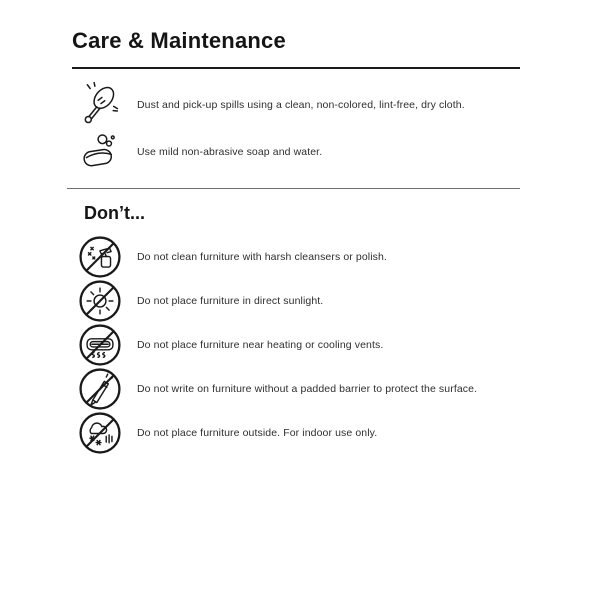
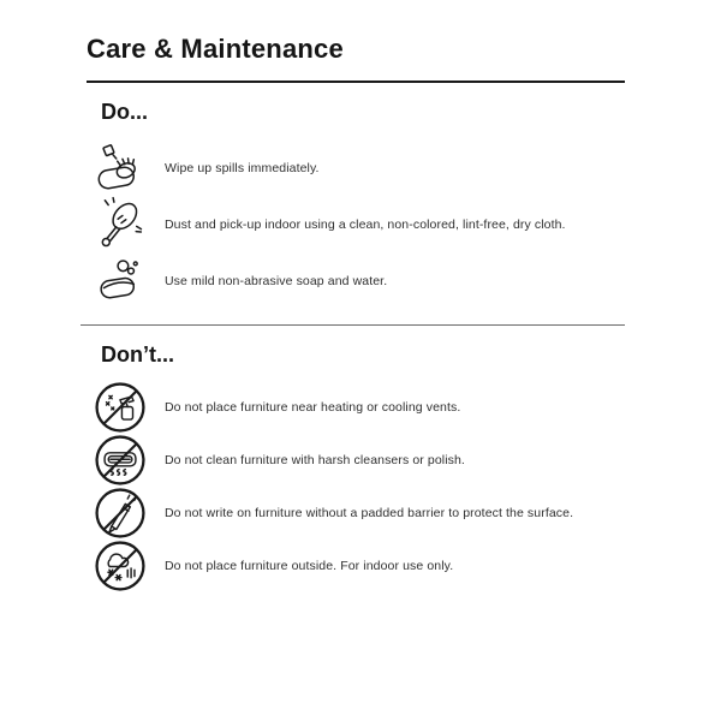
  Care & Maintenance
+ Do...
+ Wipe up spills immediately.
- Dust and pick-up spills using a clean, non-colored, lint-free, dry cloth.
+ Dust and pick-up indoor using a clean, non-colored, lint-free, dry cloth.
  Use mild non-abrasive soap and water.
  Don’t...
- Do not clean furniture with harsh cleansers or polish.
+ Do not place furniture near heating or cooling vents.
- Do not place furniture in direct sunlight.
- Do not place furniture near heating or cooling vents.
+ Do not clean furniture with harsh cleansers or polish.
  Do not write on furniture without a padded barrier to protect the surface.
  Do not place furniture outside. For indoor use only.
